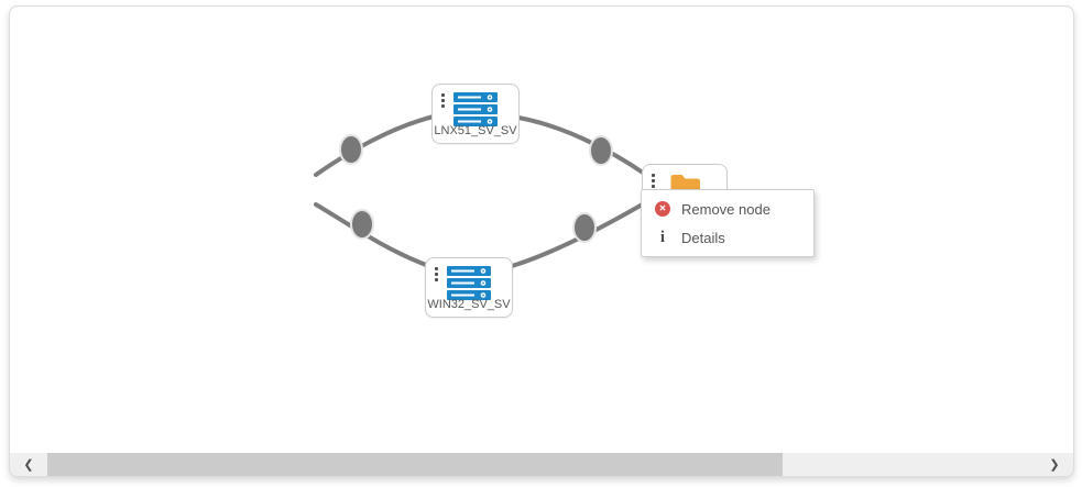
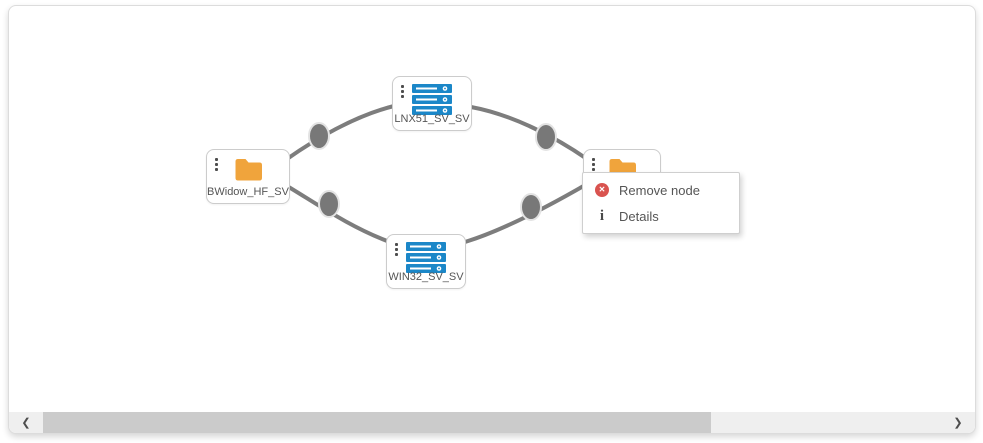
  LNX51_SV_SV
+ BWidow_HF_SV
  WIN32_SV_SV
  ✕
  Remove node
  i
  Details
  ❮
  ❯
